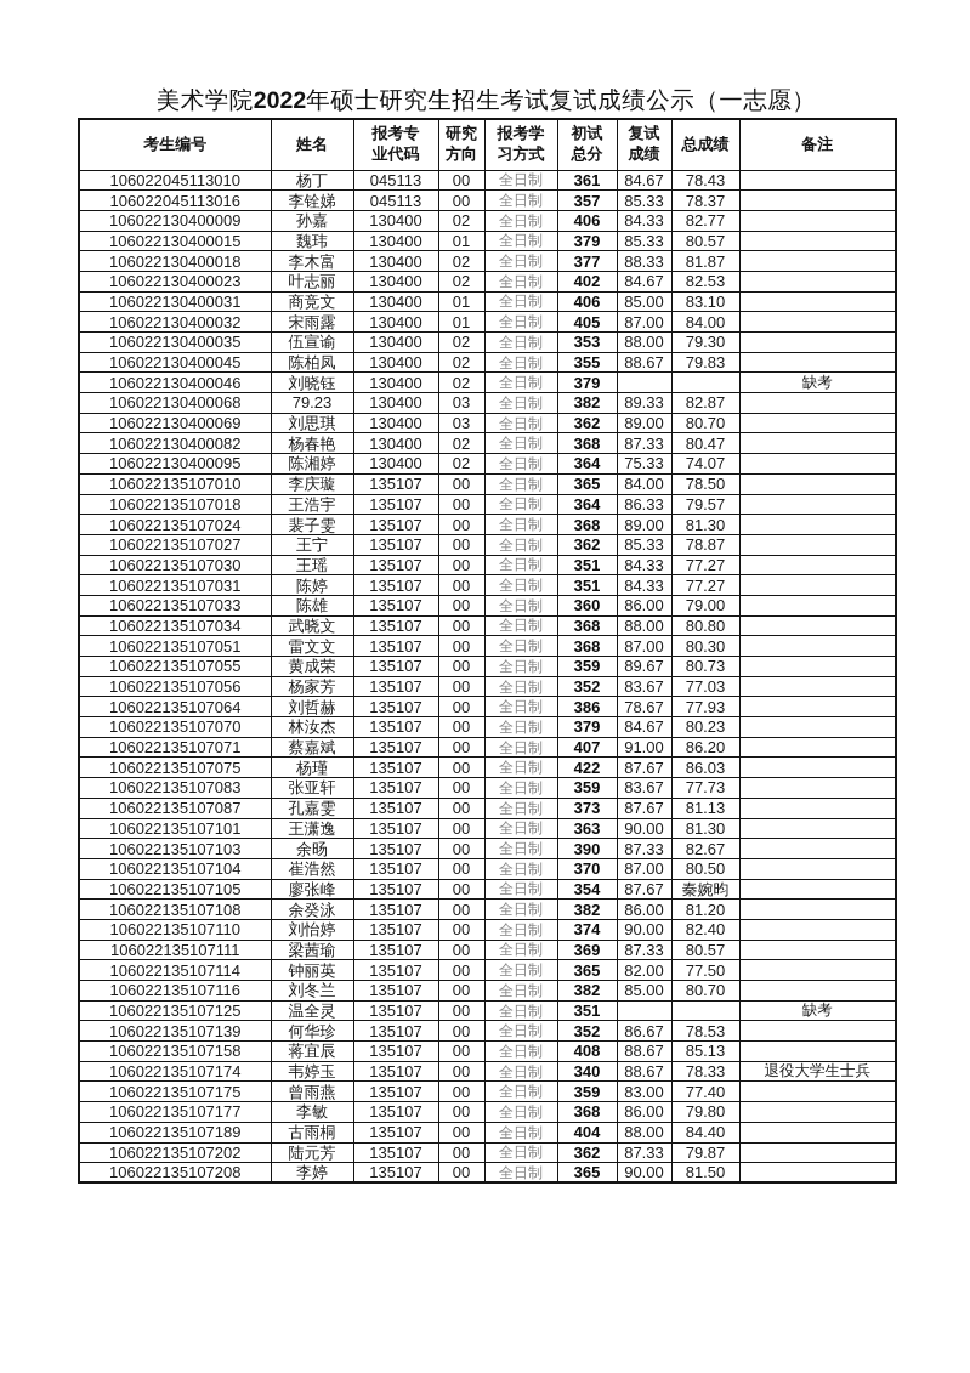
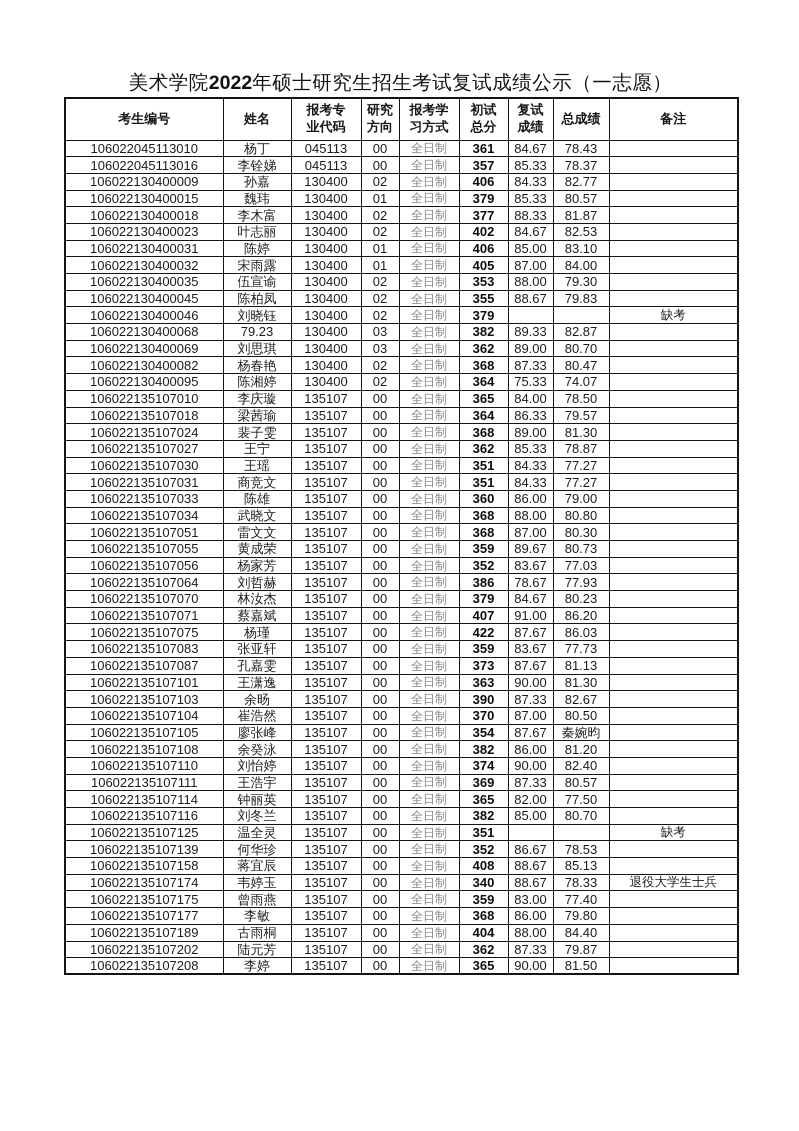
  美术学院2022年硕士研究生招生考试复试成绩公示（一志愿）
  考生编号	姓名	报考专 业代码	研究 方向	报考学 习方式	初试 总分	复试 成绩	总成绩	备注
  106022045113010	杨丁	045113	00	全日制	361	84.67	78.43
  106022045113016	李铨娣	045113	00	全日制	357	85.33	78.37
  106022130400009	孙嘉	130400	02	全日制	406	84.33	82.77
  106022130400015	魏玮	130400	01	全日制	379	85.33	80.57
  106022130400018	李木富	130400	02	全日制	377	88.33	81.87
  106022130400023	叶志丽	130400	02	全日制	402	84.67	82.53
- 106022130400031	商竞文	130400	01	全日制	406	85.00	83.10
+ 106022130400031	陈婷	130400	01	全日制	406	85.00	83.10
  106022130400032	宋雨露	130400	01	全日制	405	87.00	84.00
  106022130400035	伍宣谕	130400	02	全日制	353	88.00	79.30
  106022130400045	陈柏凤	130400	02	全日制	355	88.67	79.83
  106022130400046	刘晓钰	130400	02	全日制	379			缺考
  106022130400068	79.23	130400	03	全日制	382	89.33	82.87
  106022130400069	刘思琪	130400	03	全日制	362	89.00	80.70
  106022130400082	杨春艳	130400	02	全日制	368	87.33	80.47
  106022130400095	陈湘婷	130400	02	全日制	364	75.33	74.07
  106022135107010	李庆璇	135107	00	全日制	365	84.00	78.50
- 106022135107018	王浩宇	135107	00	全日制	364	86.33	79.57
+ 106022135107018	梁茜瑜	135107	00	全日制	364	86.33	79.57
  106022135107024	裴子雯	135107	00	全日制	368	89.00	81.30
  106022135107027	王宁	135107	00	全日制	362	85.33	78.87
  106022135107030	王瑶	135107	00	全日制	351	84.33	77.27
- 106022135107031	陈婷	135107	00	全日制	351	84.33	77.27
+ 106022135107031	商竞文	135107	00	全日制	351	84.33	77.27
  106022135107033	陈雄	135107	00	全日制	360	86.00	79.00
  106022135107034	武晓文	135107	00	全日制	368	88.00	80.80
  106022135107051	雷文文	135107	00	全日制	368	87.00	80.30
  106022135107055	黄成荣	135107	00	全日制	359	89.67	80.73
  106022135107056	杨家芳	135107	00	全日制	352	83.67	77.03
  106022135107064	刘哲赫	135107	00	全日制	386	78.67	77.93
  106022135107070	林汝杰	135107	00	全日制	379	84.67	80.23
  106022135107071	蔡嘉斌	135107	00	全日制	407	91.00	86.20
  106022135107075	杨瑾	135107	00	全日制	422	87.67	86.03
  106022135107083	张亚轩	135107	00	全日制	359	83.67	77.73
  106022135107087	孔嘉雯	135107	00	全日制	373	87.67	81.13
  106022135107101	王潇逸	135107	00	全日制	363	90.00	81.30
  106022135107103	余旸	135107	00	全日制	390	87.33	82.67
  106022135107104	崔浩然	135107	00	全日制	370	87.00	80.50
  106022135107105	廖张峰	135107	00	全日制	354	87.67	秦婉昀
  106022135107108	余癸泳	135107	00	全日制	382	86.00	81.20
  106022135107110	刘怡婷	135107	00	全日制	374	90.00	82.40
- 106022135107111	梁茜瑜	135107	00	全日制	369	87.33	80.57
+ 106022135107111	王浩宇	135107	00	全日制	369	87.33	80.57
  106022135107114	钟丽英	135107	00	全日制	365	82.00	77.50
  106022135107116	刘冬兰	135107	00	全日制	382	85.00	80.70
  106022135107125	温全灵	135107	00	全日制	351			缺考
  106022135107139	何华珍	135107	00	全日制	352	86.67	78.53
  106022135107158	蒋宜辰	135107	00	全日制	408	88.67	85.13
  106022135107174	韦婷玉	135107	00	全日制	340	88.67	78.33	退役大学生士兵
  106022135107175	曾雨燕	135107	00	全日制	359	83.00	77.40
  106022135107177	李敏	135107	00	全日制	368	86.00	79.80
  106022135107189	古雨桐	135107	00	全日制	404	88.00	84.40
  106022135107202	陆元芳	135107	00	全日制	362	87.33	79.87
  106022135107208	李婷	135107	00	全日制	365	90.00	81.50
